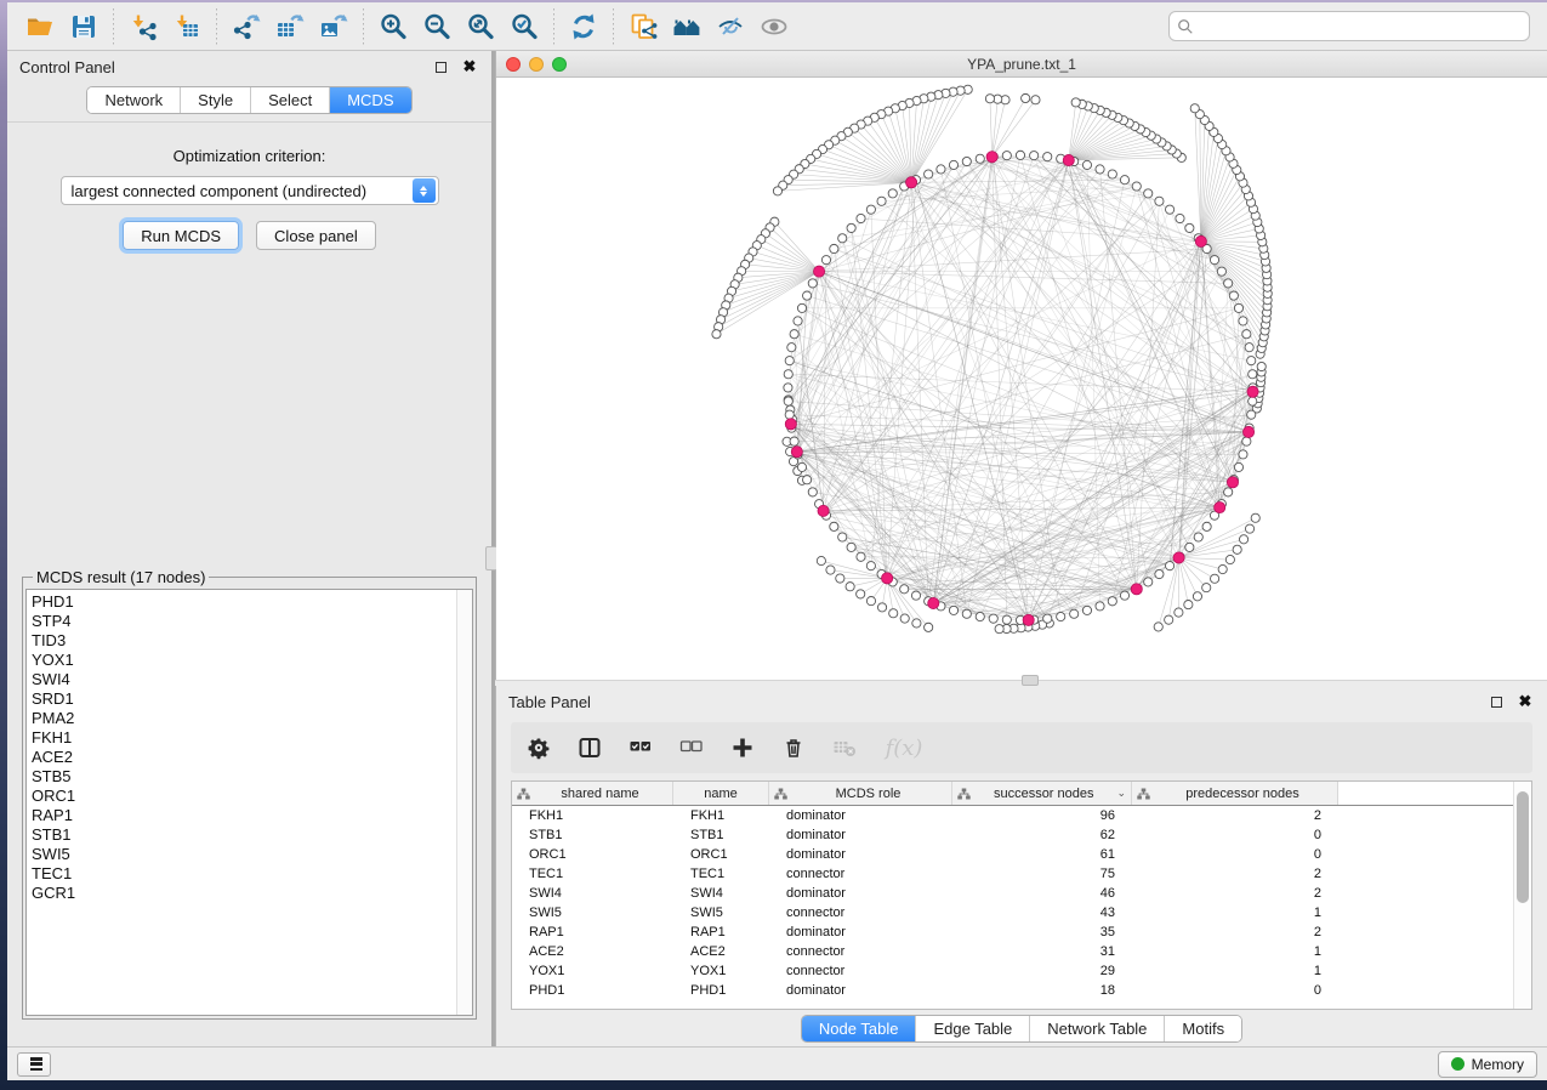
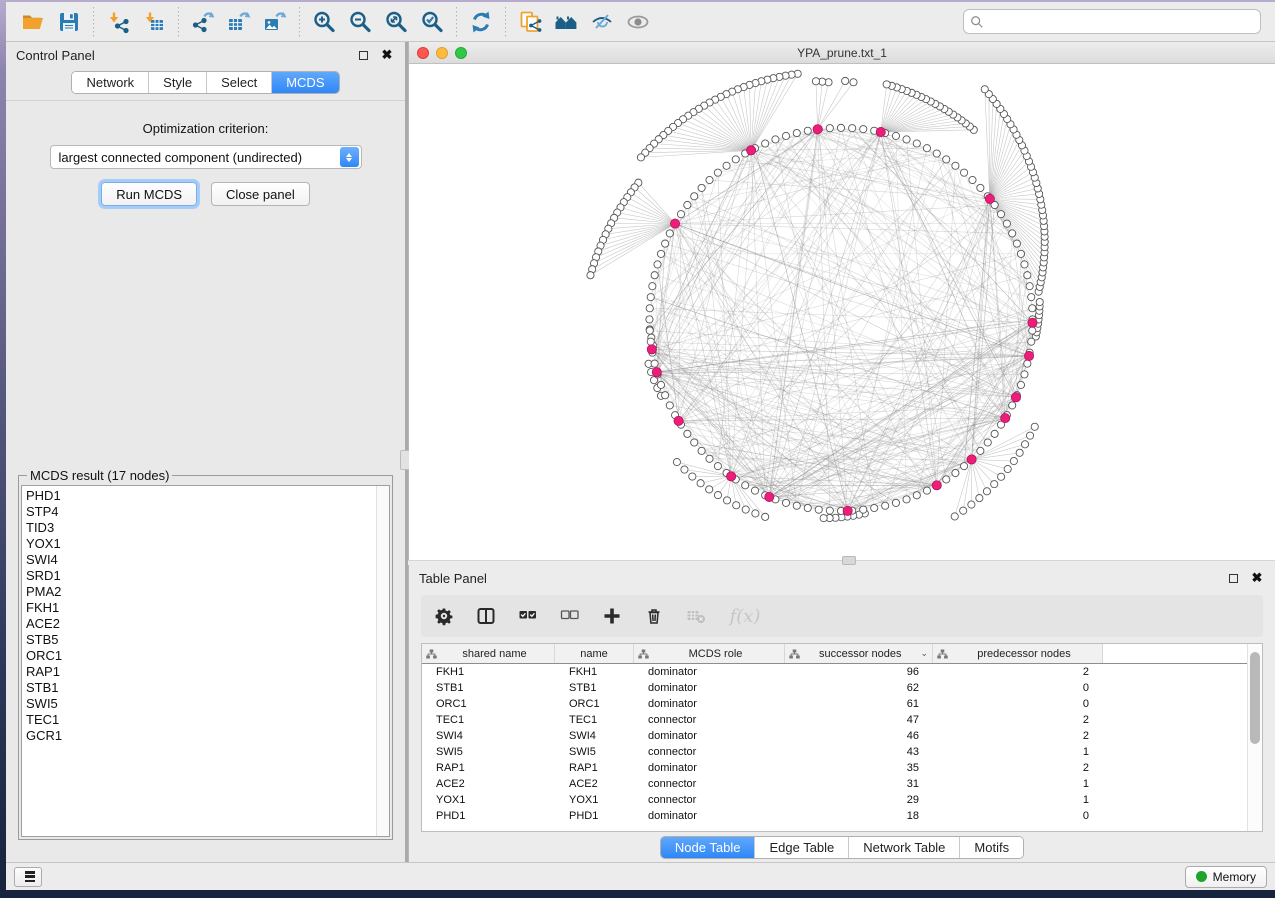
  Control Panel
  ✖
  Network
  Style
  Select
  MCDS
  Optimization criterion:
  largest connected component (undirected)
  Run MCDS
  Close panel
  MCDS result (17 nodes)
  PHD1
  STP4
  TID3
  YOX1
  SWI4
  SRD1
  PMA2
  FKH1
  ACE2
  STB5
  ORC1
  RAP1
  STB1
  SWI5
  TEC1
  GCR1
  YPA_prune.txt_1
  Table Panel
  ✖
  f(x)
  shared name
  name
  MCDS role
  successor nodes
  ⌄
  predecessor nodes
  FKH1
  FKH1
  dominator
  96
  2
  STB1
  STB1
  dominator
  62
  0
  ORC1
  ORC1
  dominator
  61
  0
  TEC1
  TEC1
  connector
- 75
+ 47
  2
  SWI4
  SWI4
  dominator
  46
  2
  SWI5
  SWI5
  connector
  43
  1
  RAP1
  RAP1
  dominator
  35
  2
  ACE2
  ACE2
  connector
  31
  1
  YOX1
  YOX1
  connector
  29
  1
  PHD1
  PHD1
  dominator
  18
  0
  Node Table
  Edge Table
  Network Table
  Motifs
  Memory
